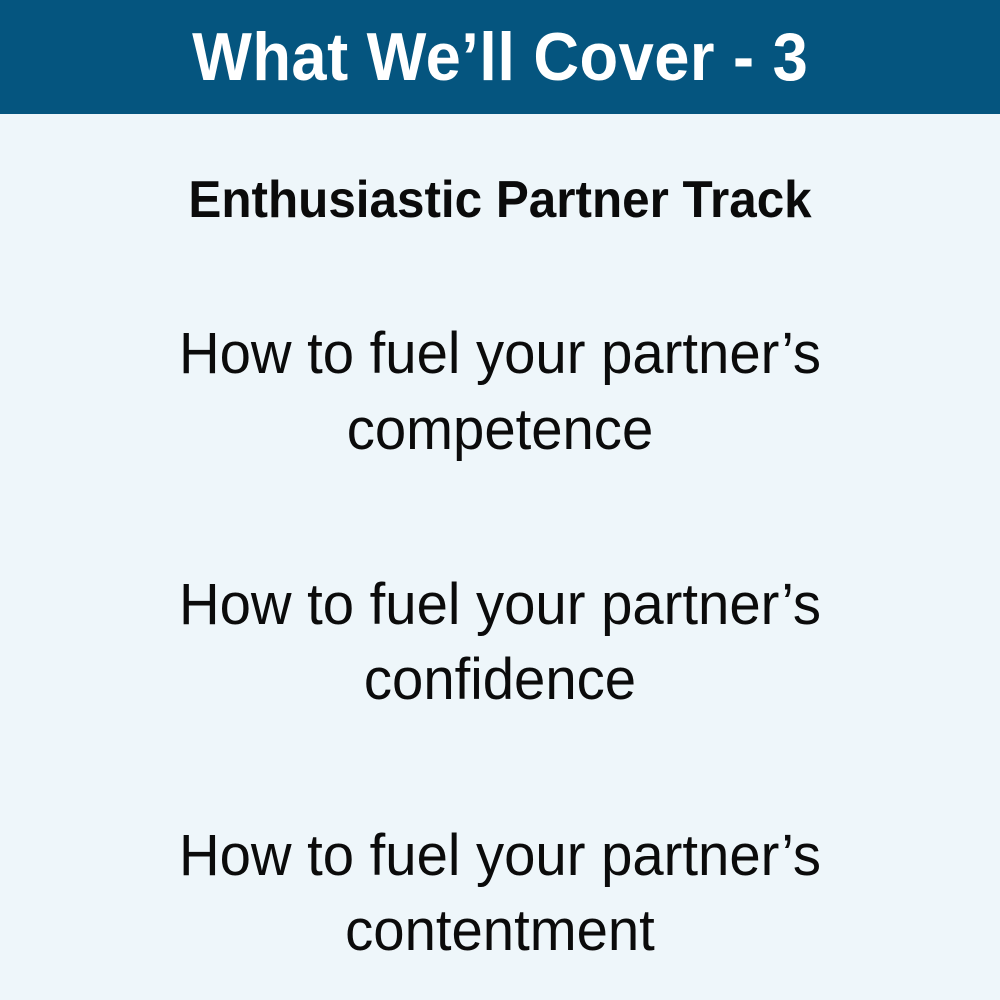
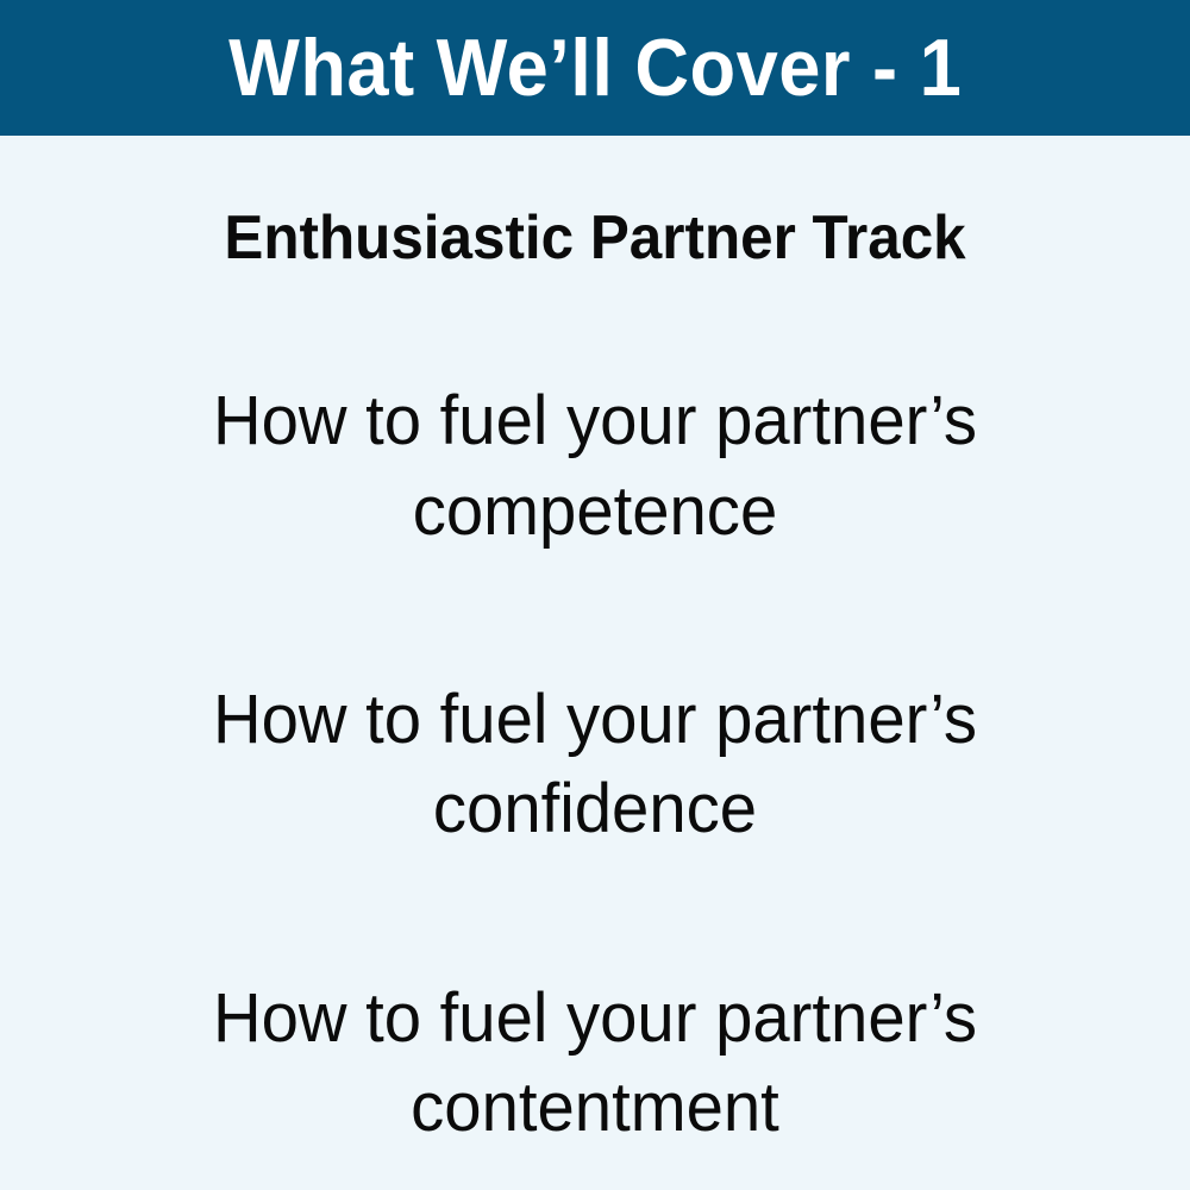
- What We’ll Cover - 3
+ What We’ll Cover - 1
  Enthusiastic Partner Track
  How to fuel your partner’s competence
  How to fuel your partner’s confidence
  How to fuel your partner’s contentment
